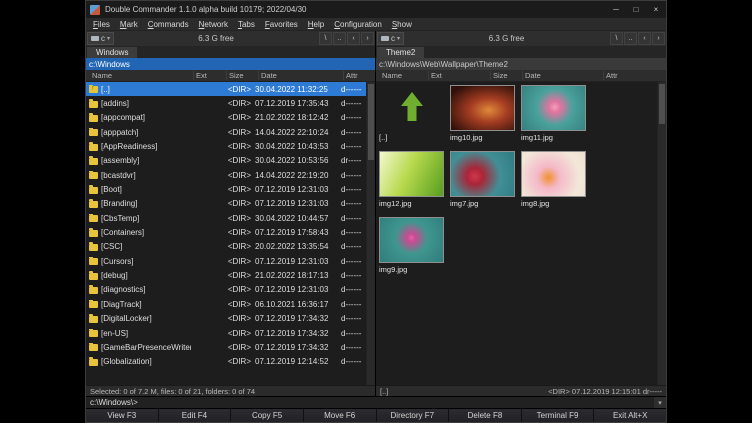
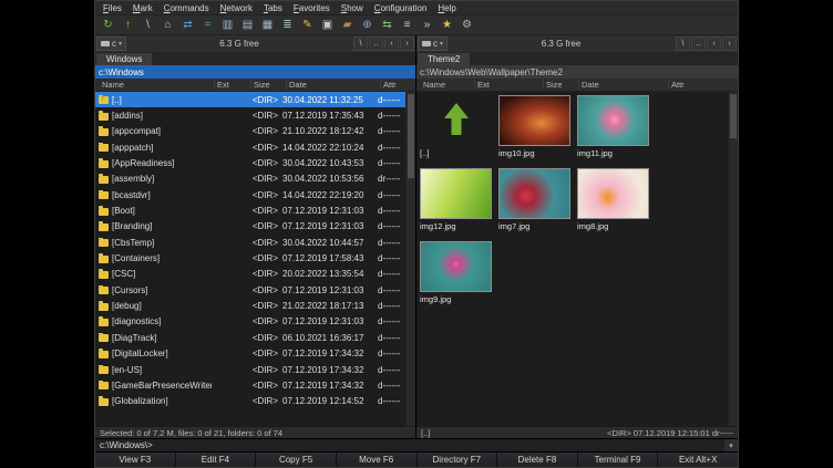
- Double Commander 1.1.0 alpha build 10179; 2022/04/30
- ─
- □
- ×
  Files
  Mark
  Commands
  Network
  Tabs
  Favorites
- Help
+ Show
  Configuration
- Show
+ Help
+ ↻
+ ↑
+ \
+ ⌂
+ ⇄
+ =
+ ▥
+ ▤
+ ▦
+ ≣
+ ✎
+ ▣
+ ▰
+ ⊕
+ ⇆
+ ≡
+ »
+ ★
+ ⚙
  c
  6.3 G free
  Windows
  c:\Windows
  Name
  Ext
  Size
  Date
  Attr
  [..]
  <DIR>
  30.04.2022 11:32:25
  d------
  [addins]
  <DIR>
  07.12.2019 17:35:43
  d------
  [appcompat]
  <DIR>
- 21.02.2022 18:12:42
+ 21.10.2022 18:12:42
  d------
  [apppatch]
  <DIR>
  14.04.2022 22:10:24
  d------
  [AppReadiness]
  <DIR>
  30.04.2022 10:43:53
  d------
  [assembly]
  <DIR>
  30.04.2022 10:53:56
  dr-----
  [bcastdvr]
  <DIR>
  14.04.2022 22:19:20
  d------
  [Boot]
  <DIR>
  07.12.2019 12:31:03
  d------
  [Branding]
  <DIR>
  07.12.2019 12:31:03
  d------
  [CbsTemp]
  <DIR>
  30.04.2022 10:44:57
  d------
  [Containers]
  <DIR>
  07.12.2019 17:58:43
  d------
  [CSC]
  <DIR>
  20.02.2022 13:35:54
  d------
  [Cursors]
  <DIR>
  07.12.2019 12:31:03
  d------
  [debug]
  <DIR>
  21.02.2022 18:17:13
  d------
  [diagnostics]
  <DIR>
  07.12.2019 12:31:03
  d------
  [DiagTrack]
  <DIR>
  06.10.2021 16:36:17
  d------
  [DigitalLocker]
  <DIR>
  07.12.2019 17:34:32
  d------
  [en-US]
  <DIR>
  07.12.2019 17:34:32
  d------
  [GameBarPresenceWrite
  <DIR>
  07.12.2019 17:34:32
  d------
  [Globalization]
  <DIR>
  07.12.2019 12:14:52
  d------
  Selected: 0 of 7.2 M, files: 0 of 21, folders: 0 of 74
  c
  6.3 G free
  Theme2
  c:\Windows\Web\Wallpaper\Theme2
  Name
  Ext
  Size
  Date
  Attr
  [..]
  img10.jpg
  img11.jpg
  img12.jpg
  img7.jpg
  img8.jpg
  img9.jpg
  [..]
  <DIR> 07.12.2019 12:15:01 dr-----
  c:\Windows\>
  View F3
  Edit F4
  Copy F5
  Move F6
  Directory F7
  Delete F8
  Terminal F9
  Exit Alt+X
